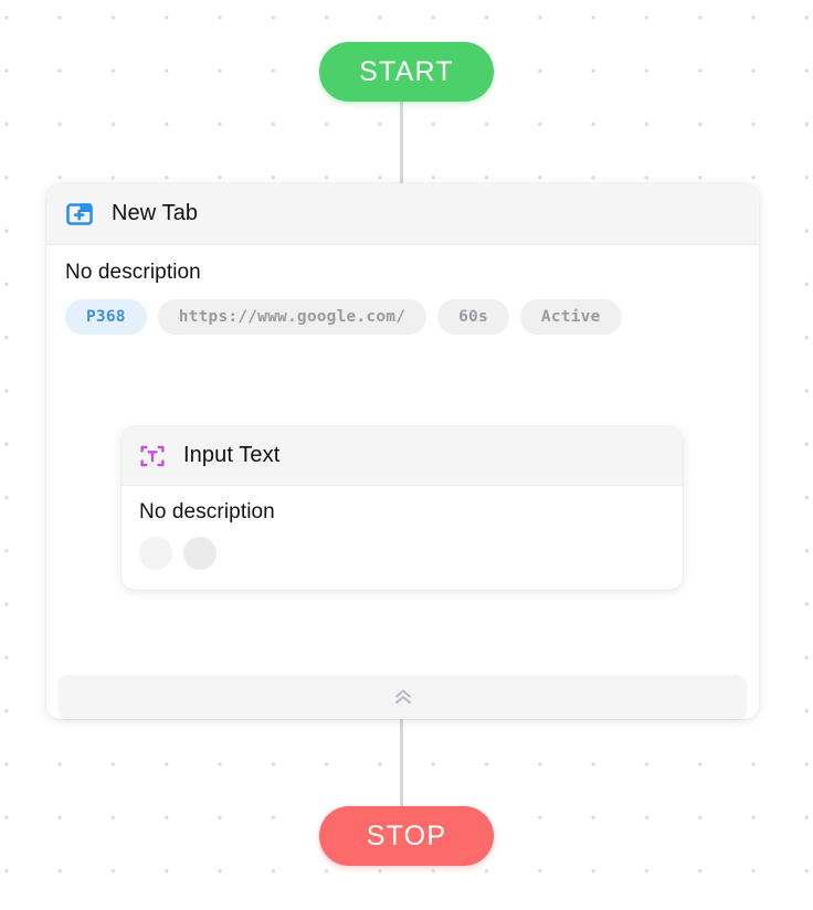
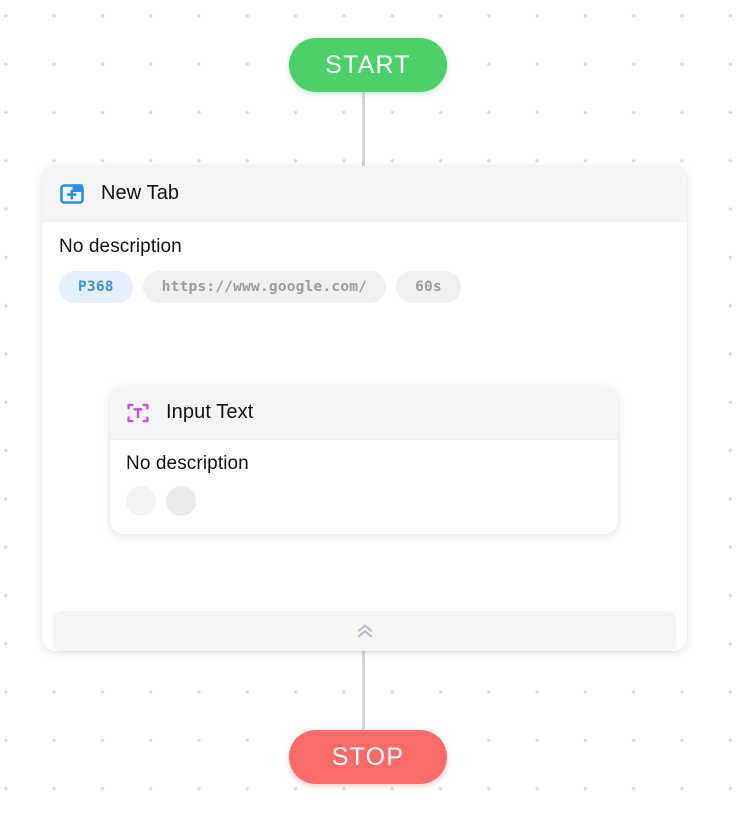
  START
  New Tab
  No description
  P368
  https://www.google.com/
  60s
- Active
  Input Text
  No description
  STOP
